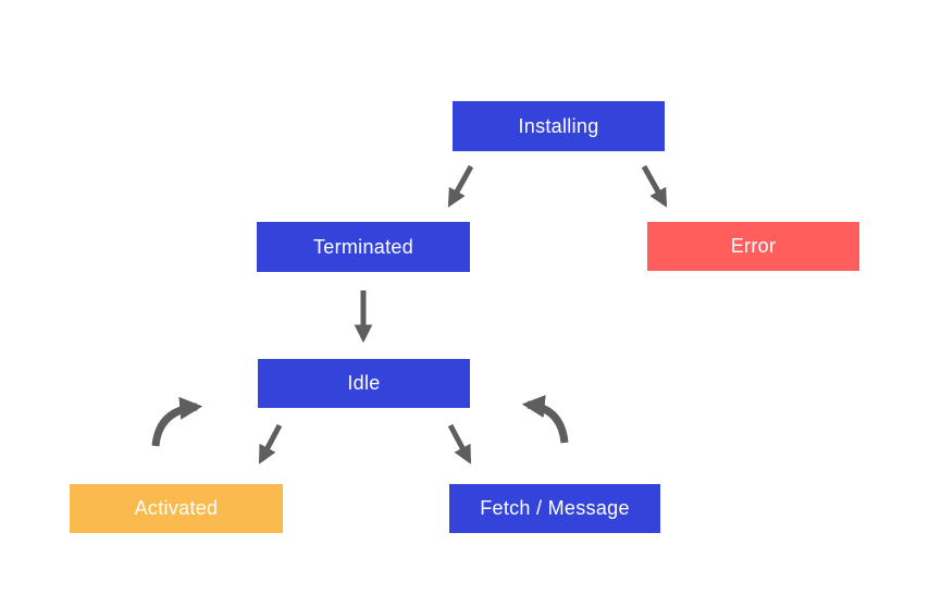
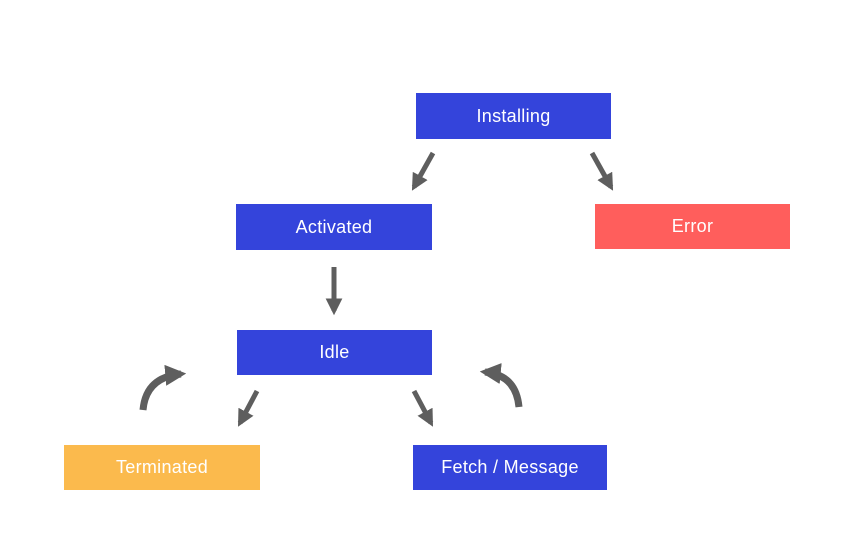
  Installing
- Terminated
+ Activated
  Error
  Idle
- Activated
+ Terminated
  Fetch / Message
